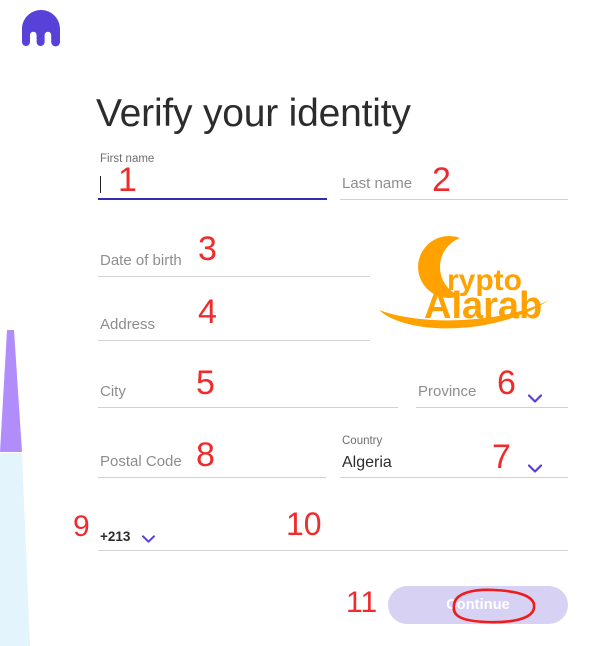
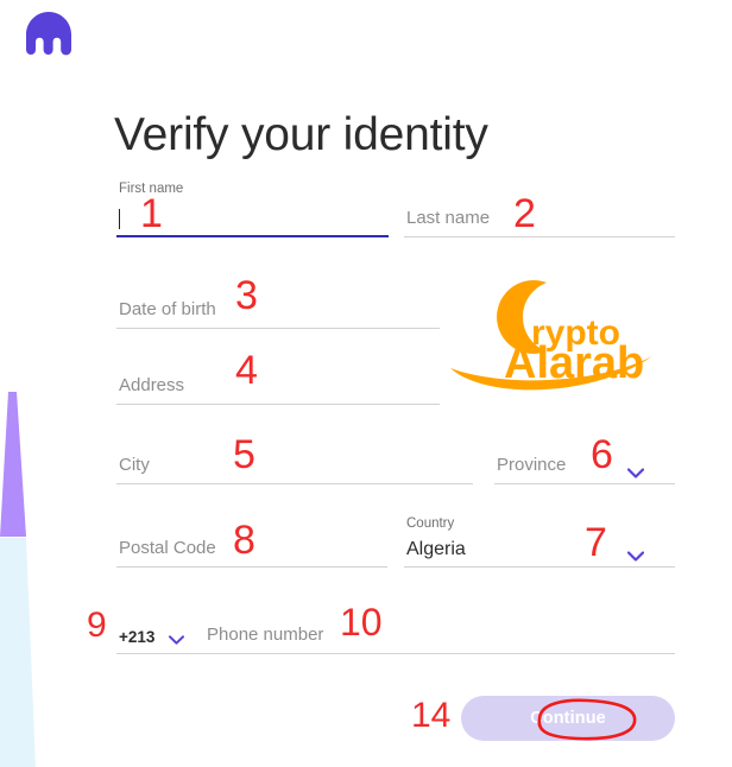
  Verify your identity
  First name
  Last name
  Date of birth
  Address
  City
  Province
  Postal Code
  Country
  Algeria
  +213
+ Phone number
  Continue
  rypto
  Alarab
  1
  2
  3
  4
  5
  6
  7
  8
  9
  10
- 11
+ 14
